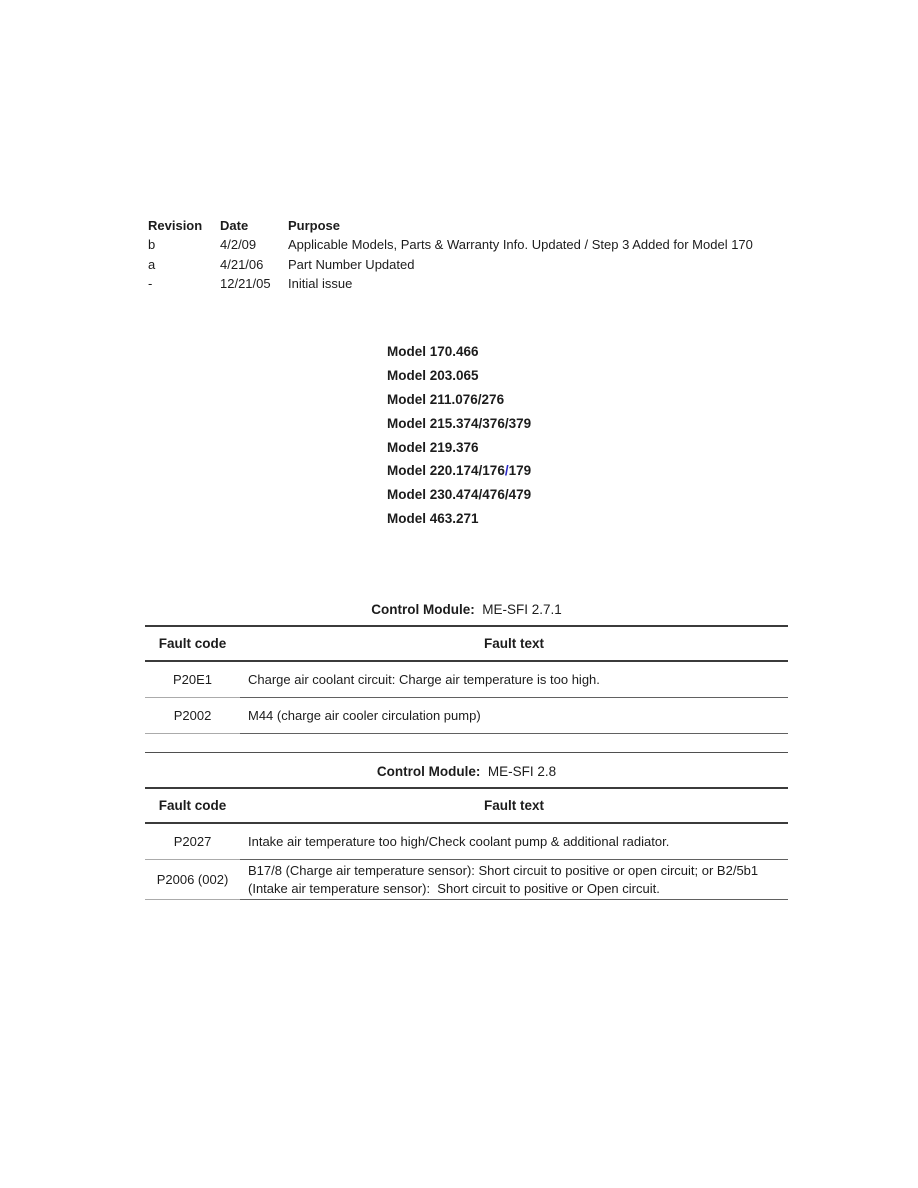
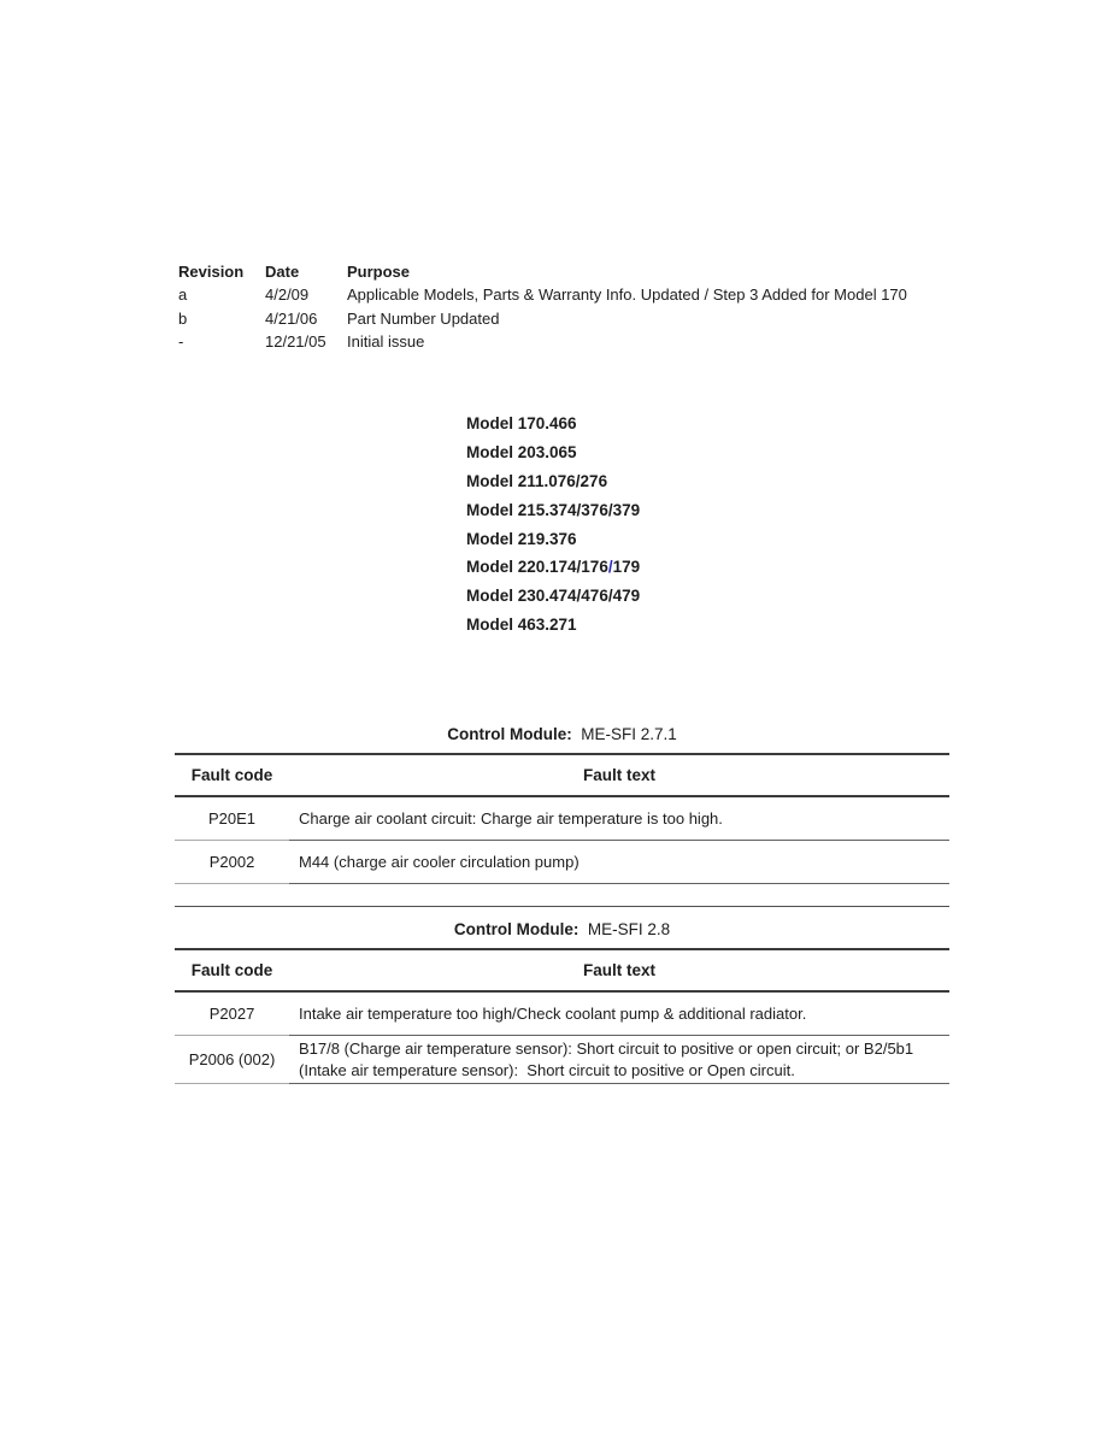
  Revision
  Date
  Purpose
- b
+ a
  4/2/09
  Applicable Models, Parts & Warranty Info. Updated / Step 3 Added for Model 170
- a
+ b
  4/21/06
  Part Number Updated
  -
  12/21/05
  Initial issue
  Model 170.466
  Model 203.065
  Model 211.076/276
  Model 215.374/376/379
  Model 219.376
  Model 220.174/176
  /
  179
  Model 230.474/476/479
  Model 463.271
  Control Module: ME-SFI 2.7.1
  Fault code
  Fault text
  P20E1
  Charge air coolant circuit: Charge air temperature is too high.
  P2002
  M44 (charge air cooler circulation pump)
  Control Module: ME-SFI 2.8
  Fault code
  Fault text
  P2027
  Intake air temperature too high/Check coolant pump & additional radiator.
  P2006 (002)
  B17/8 (Charge air temperature sensor): Short circuit to positive or open circuit; or B2/5b1 (Intake air temperature sensor): Short circuit to positive or Open circuit.
